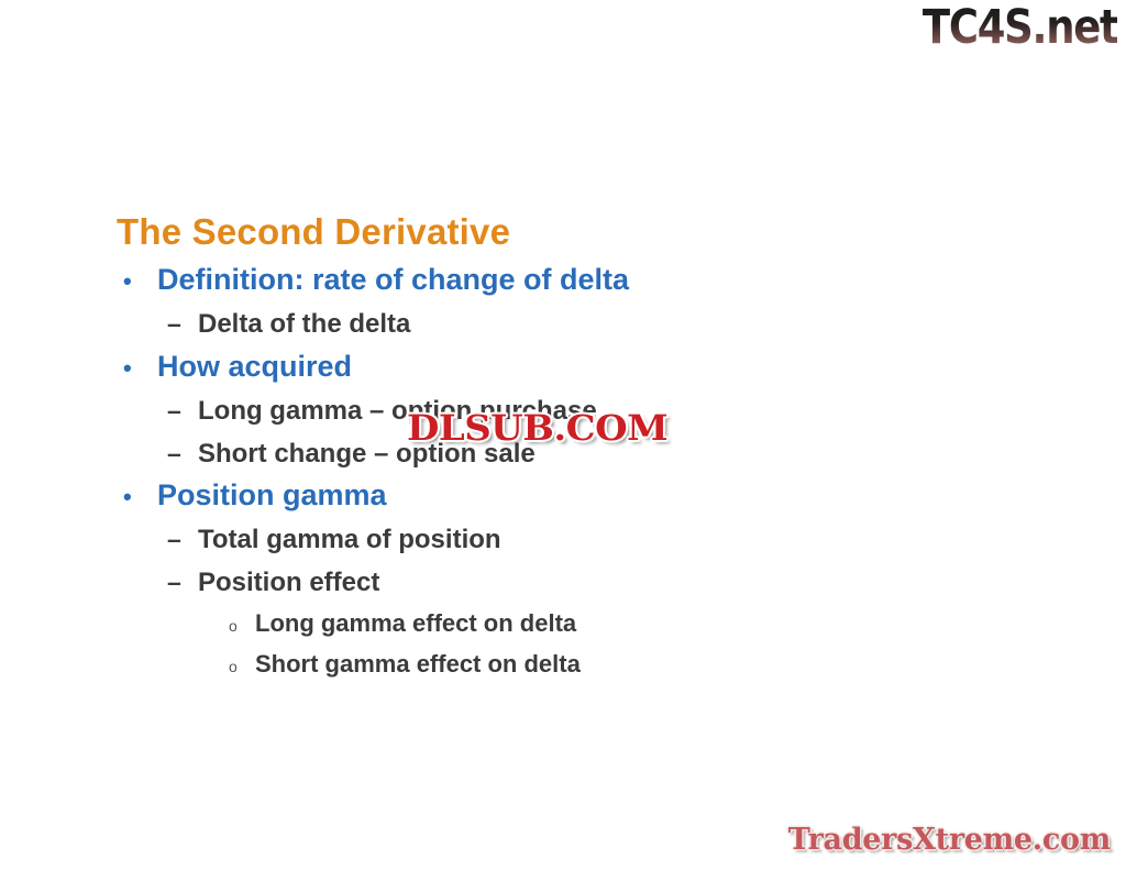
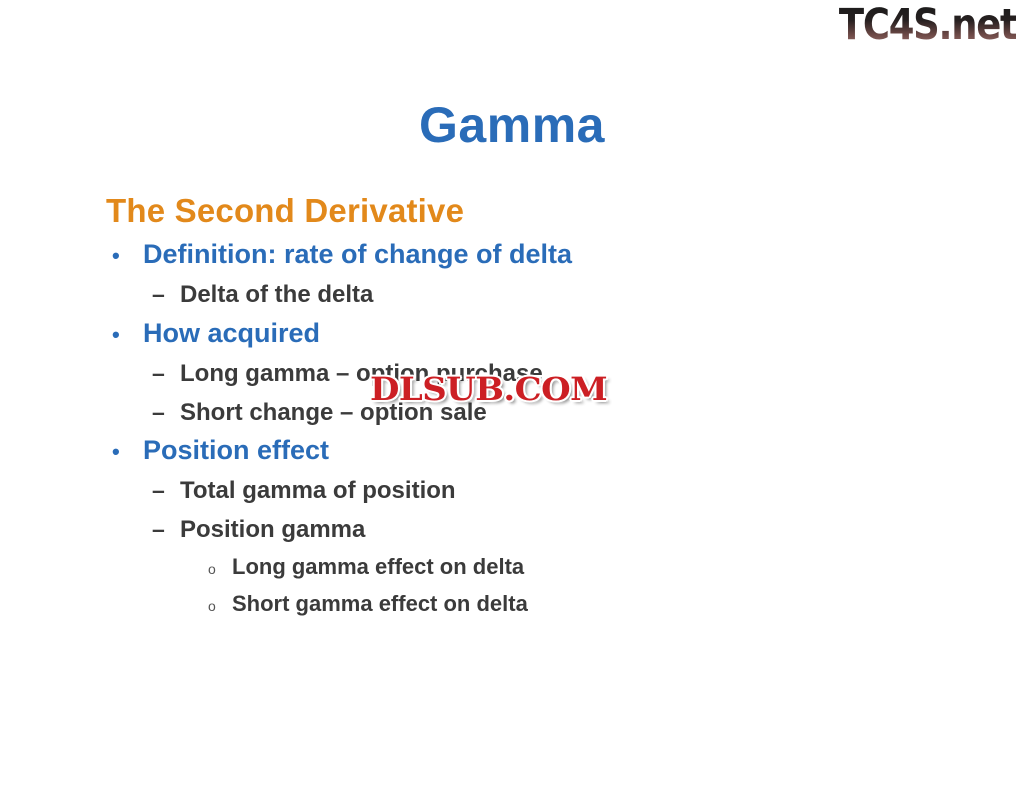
  TC4S.net
+ Gamma
  The Second Derivative
  •
  Definition: rate of change of delta
  –
  Delta of the delta
  •
  How acquired
  –
  Long gamma – option purchase
  –
  Short change – option sale
  •
- Position gamma
+ Position effect
  –
  Total gamma of position
  –
- Position effect
+ Position gamma
  o
  Long gamma effect on delta
  o
  Short gamma effect on delta
  DLSUB.COM
- TradersXtreme.com
